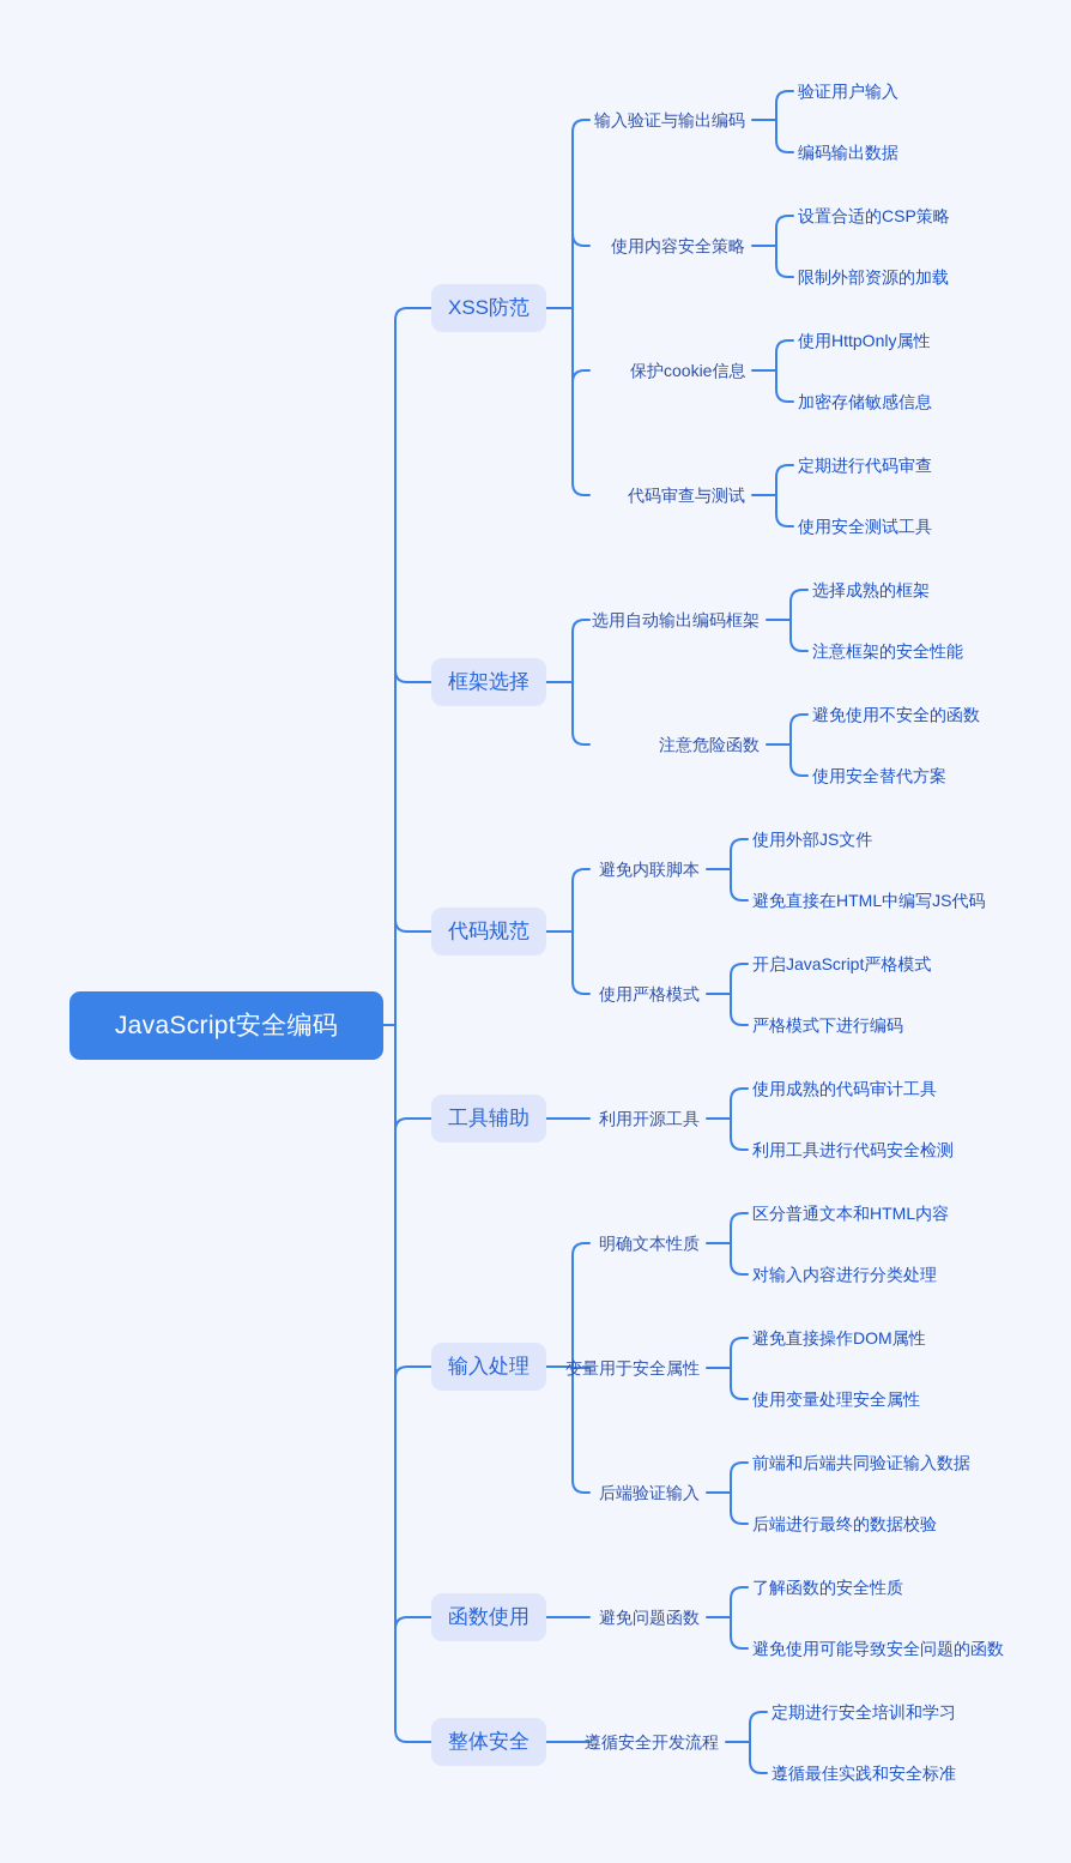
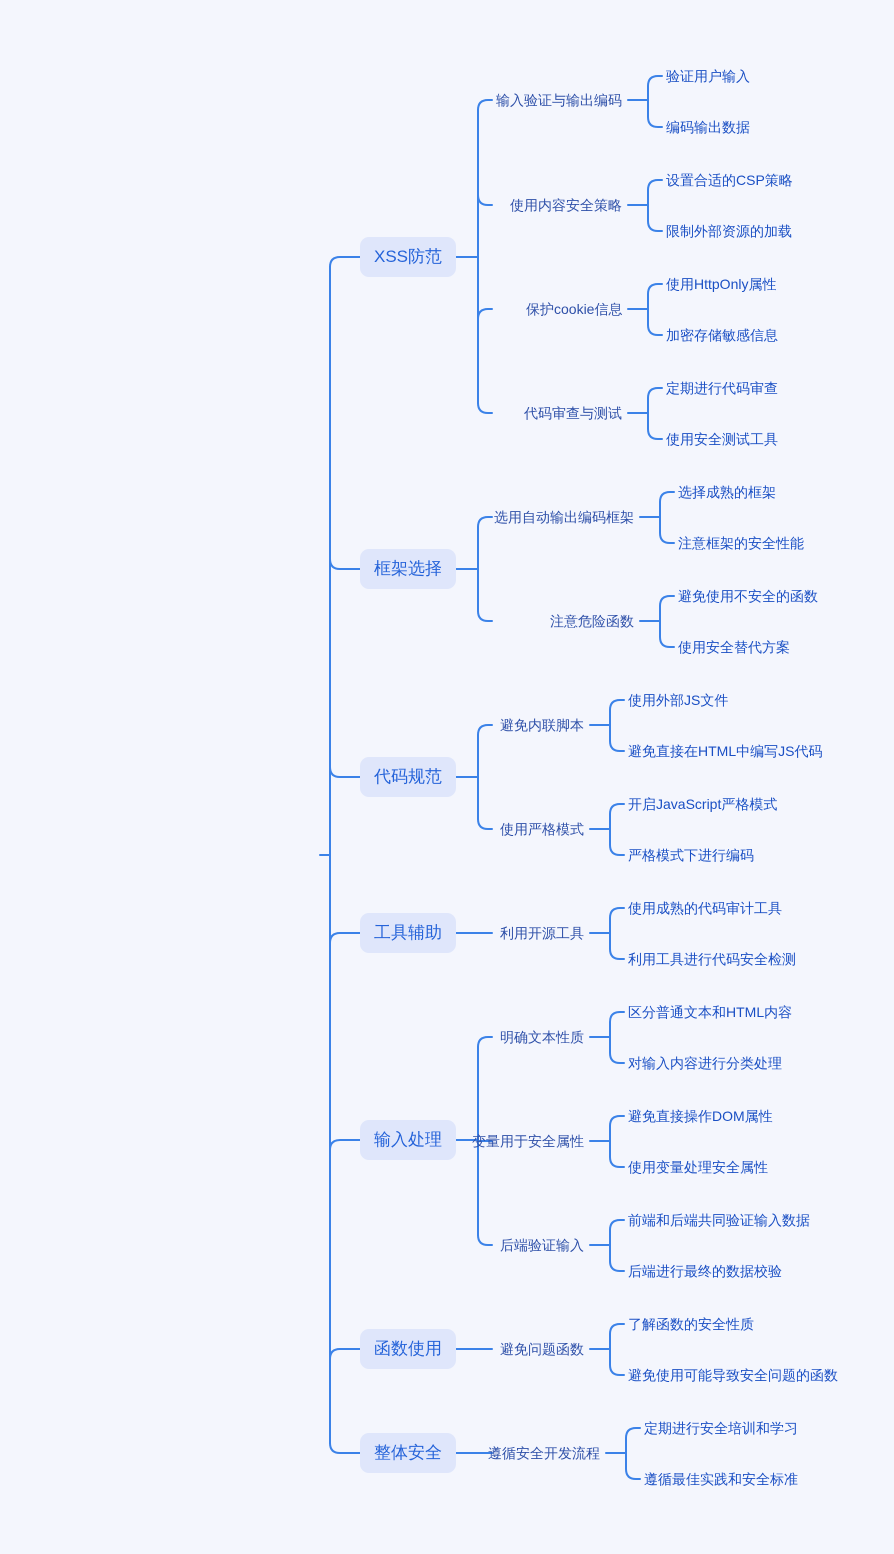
- JavaScript安全编码
  XSS防范
  输入验证与输出编码
  验证用户输入
  编码输出数据
  使用内容安全策略
  设置合适的CSP策略
  限制外部资源的加载
  保护cookie信息
  使用HttpOnly属性
  加密存储敏感信息
  代码审查与测试
  定期进行代码审查
  使用安全测试工具
  框架选择
  选用自动输出编码框架
  选择成熟的框架
  注意框架的安全性能
  注意危险函数
  避免使用不安全的函数
  使用安全替代方案
  代码规范
  避免内联脚本
  使用外部JS文件
  避免直接在HTML中编写JS代码
  使用严格模式
  开启JavaScript严格模式
  严格模式下进行编码
  工具辅助
  利用开源工具
  使用成熟的代码审计工具
  利用工具进行代码安全检测
  输入处理
  明确文本性质
  区分普通文本和HTML内容
  对输入内容进行分类处理
  变量用于安全属性
  避免直接操作DOM属性
  使用变量处理安全属性
  后端验证输入
  前端和后端共同验证输入数据
  后端进行最终的数据校验
  函数使用
  避免问题函数
  了解函数的安全性质
  避免使用可能导致安全问题的函数
  整体安全
  遵循安全开发流程
  定期进行安全培训和学习
  遵循最佳实践和安全标准
